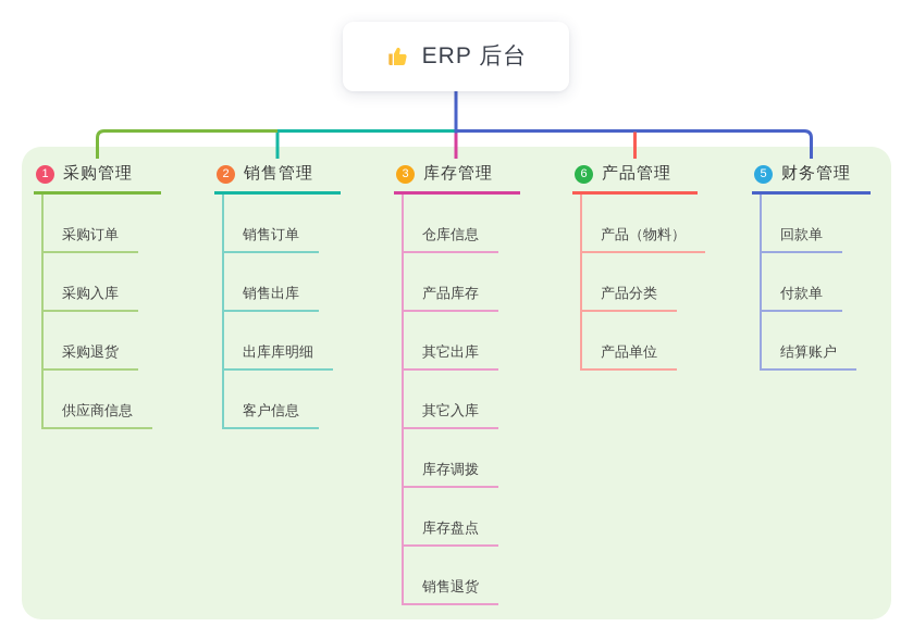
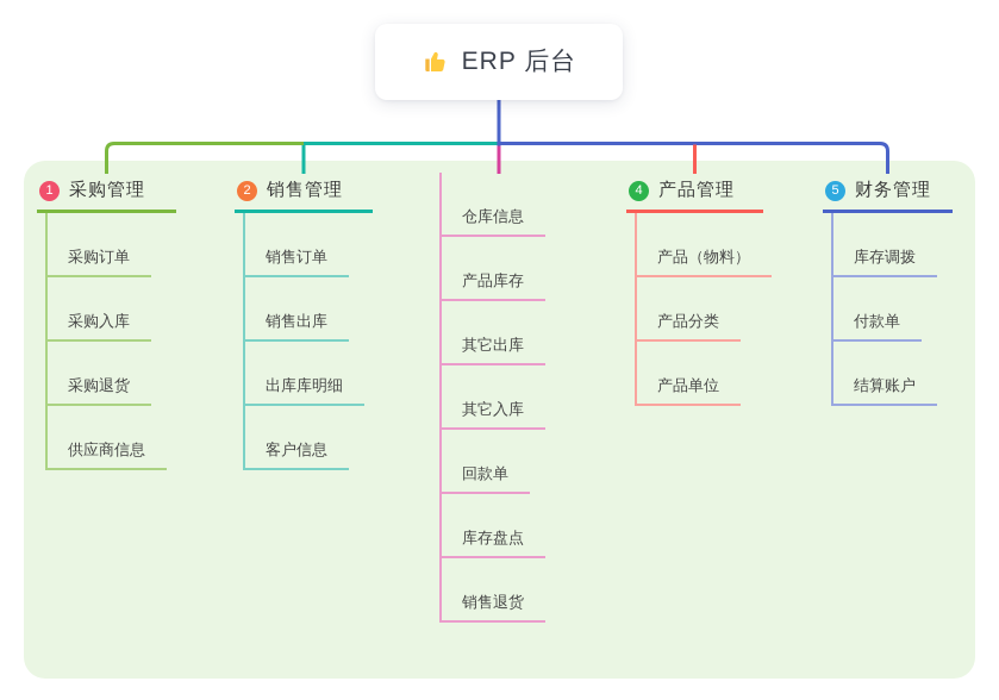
  ERP 后台
  1
  采购管理
  采购订单
  采购入库
  采购退货
  供应商信息
  2
  销售管理
  销售订单
  销售出库
  出库库明细
  客户信息
- 3
- 库存管理
  仓库信息
  产品库存
  其它出库
  其它入库
- 库存调拨
+ 回款单
  库存盘点
  销售退货
- 6
+ 4
  产品管理
  产品（物料）
  产品分类
  产品单位
  5
  财务管理
- 回款单
+ 库存调拨
  付款单
  结算账户
